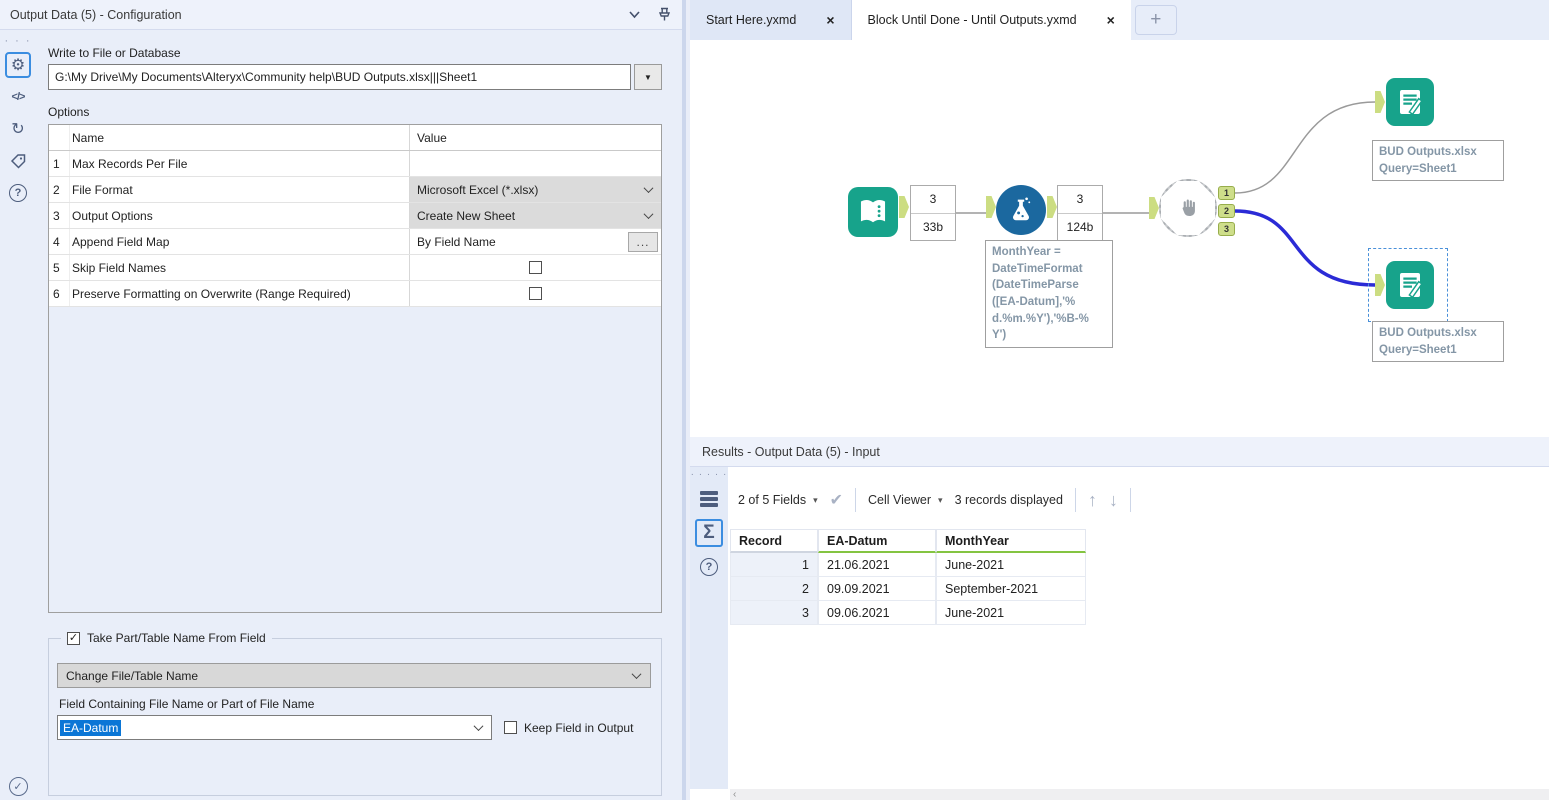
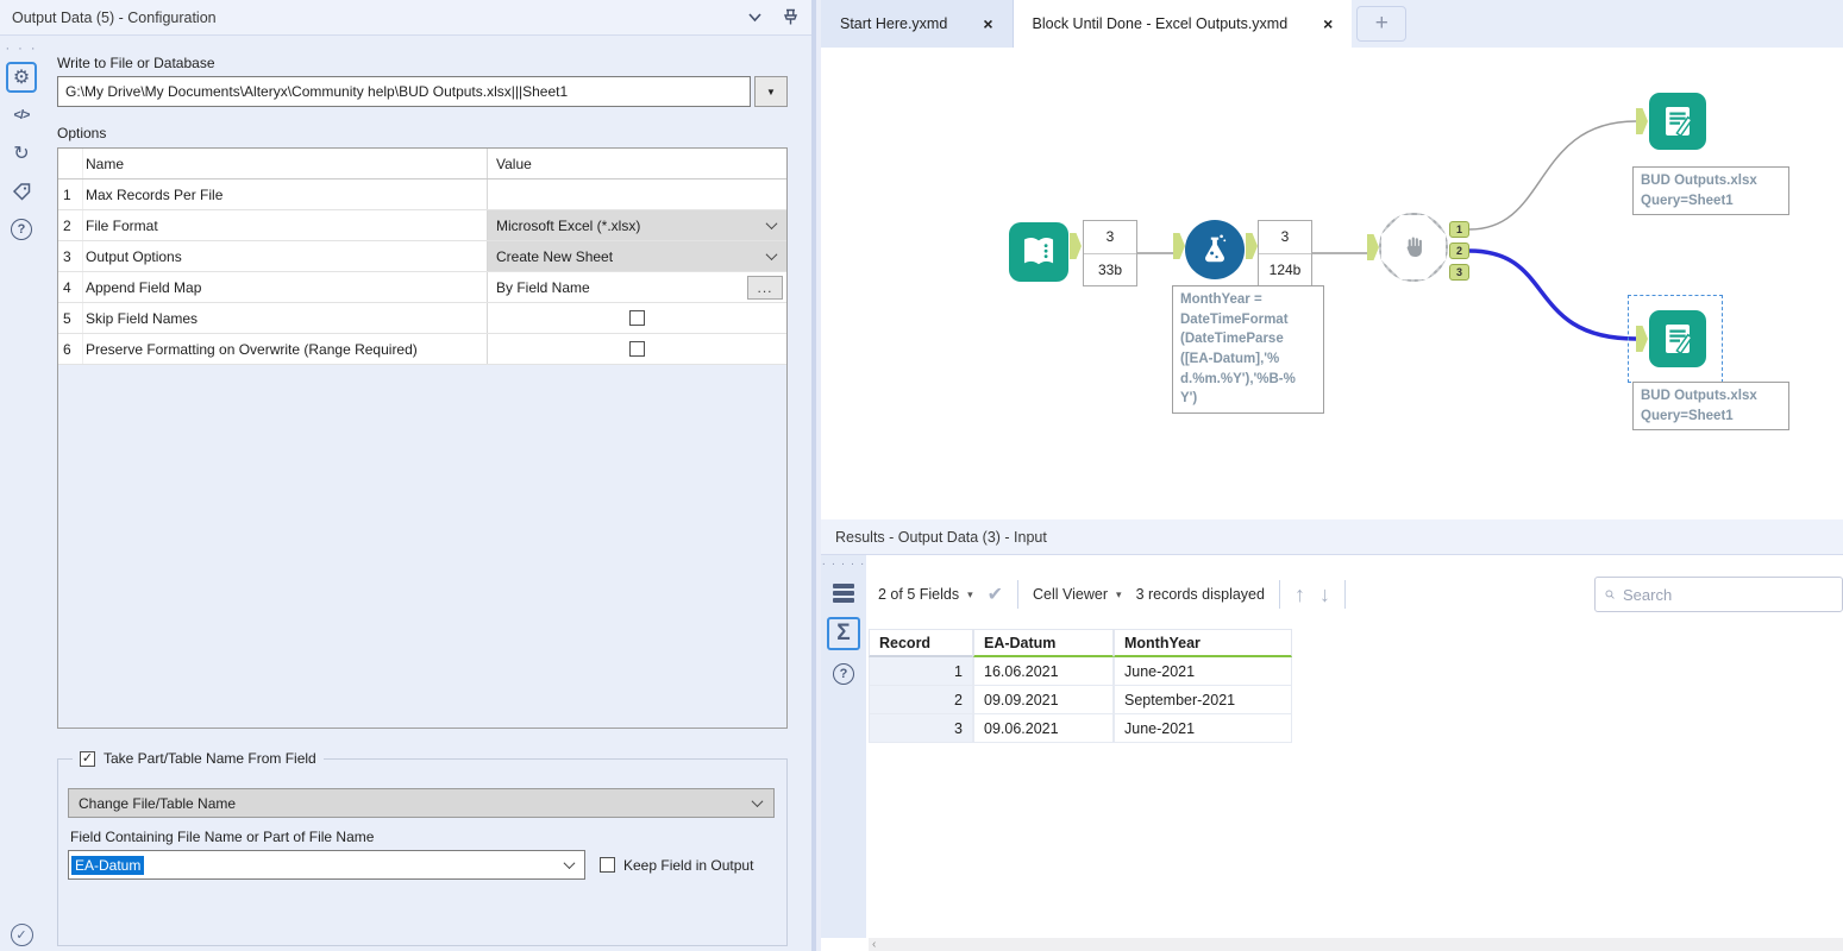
  Output Data (5) - Configuration
  · · ·
  ⚙
  </>
  ↻
  ?
  ✓
  Write to File or Database
  G:\My Drive\My Documents\Alteryx\Community help\BUD Outputs.xlsx|||Sheet1
  ▼
  Options
  Name
  Value
  1
  Max Records Per File
  2
  File Format
  Microsoft Excel (*.xlsx)
  3
  Output Options
  Create New Sheet
  4
  Append Field Map
  By Field Name
  ...
  5
  Skip Field Names
  6
  Preserve Formatting on Overwrite (Range Required)
  ✓
  Take Part/Table Name From Field
  Change File/Table Name
  Field Containing File Name or Part of File Name
  EA-Datum
  Keep Field in Output
  Start Here.yxmd
  ×
- Block Until Done - Until Outputs.yxmd
+ Block Until Done - Excel Outputs.yxmd
  ×
  +
  3
  33b
  3
  124b
  MonthYear =
  DateTimeFormat
  (DateTimeParse
  ([EA-Datum],'%
  d.%m.%Y'),'%B-%
  Y')
  1
  2
  3
  BUD Outputs.xlsx
  Query=Sheet1
  BUD Outputs.xlsx
  Query=Sheet1
- Results - Output Data (5) - Input
+ Results - Output Data (3) - Input
  · · · · ·
  Σ
  ?
  2 of 5 Fields
  ▾
  ✔
  Cell Viewer
  ▾
  3 records displayed
  ↑
  ↓
+ Search
  Record
  EA-Datum
  MonthYear
  1
- 21.06.2021
+ 16.06.2021
  June-2021
  2
  09.09.2021
  September-2021
  3
  09.06.2021
  June-2021
  ‹
